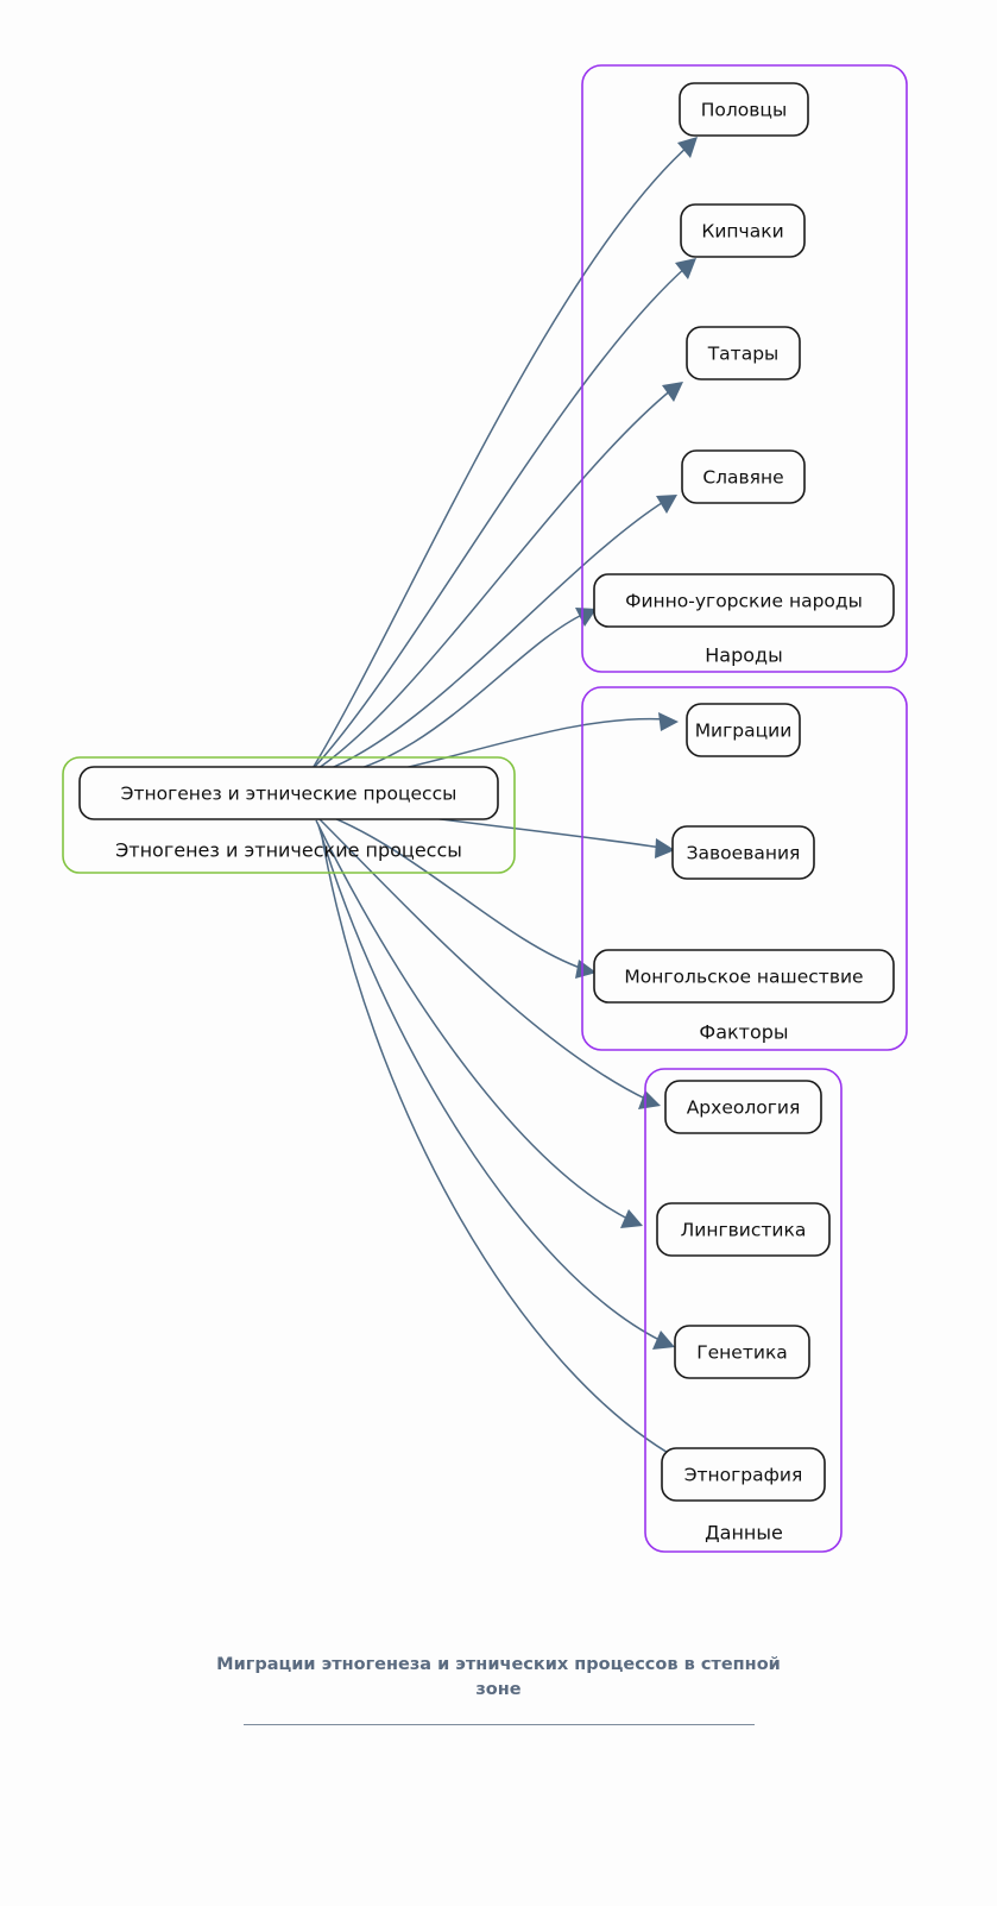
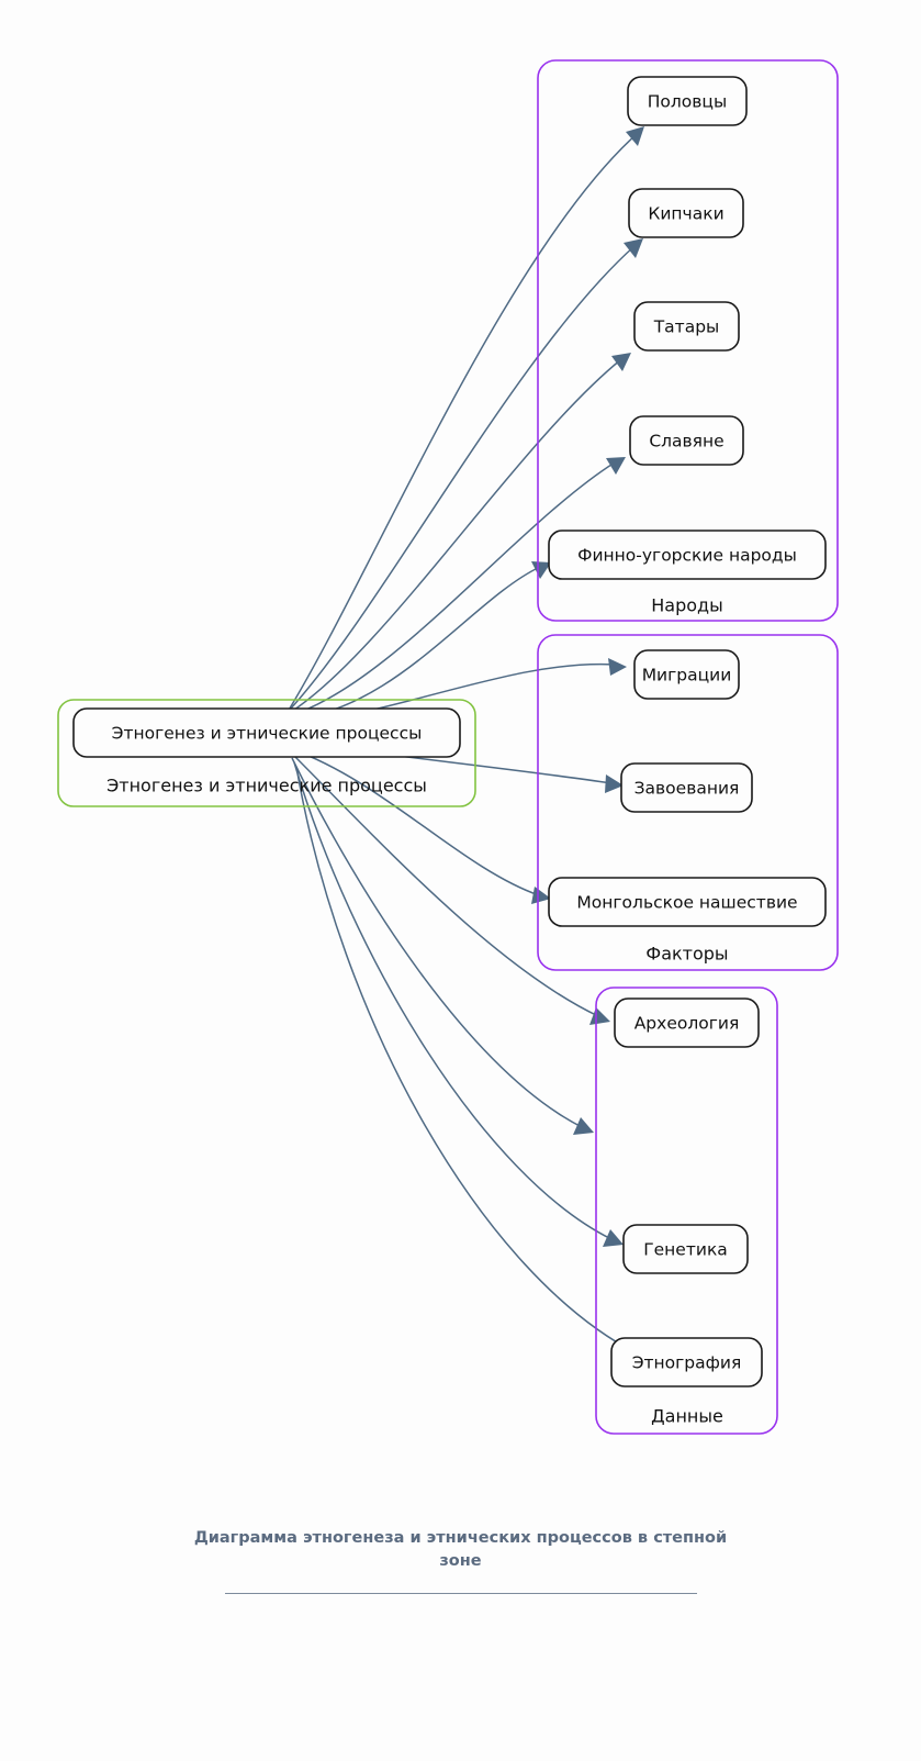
  Народы
  Половцы
  Кипчаки
  Татары
  Славяне
  Финно-угорские народы
  Факторы
  Миграции
  Завоевания
  Монгольское нашествие
  Данные
  Археология
- Лингвистика
  Генетика
  Этнография
  Этногенез и этнические процессы
  Этногенез и этнические процессы
- Миграции этногенеза и этнических процессов в степной зоне
+ Диаграмма этногенеза и этнических процессов в степной зоне
